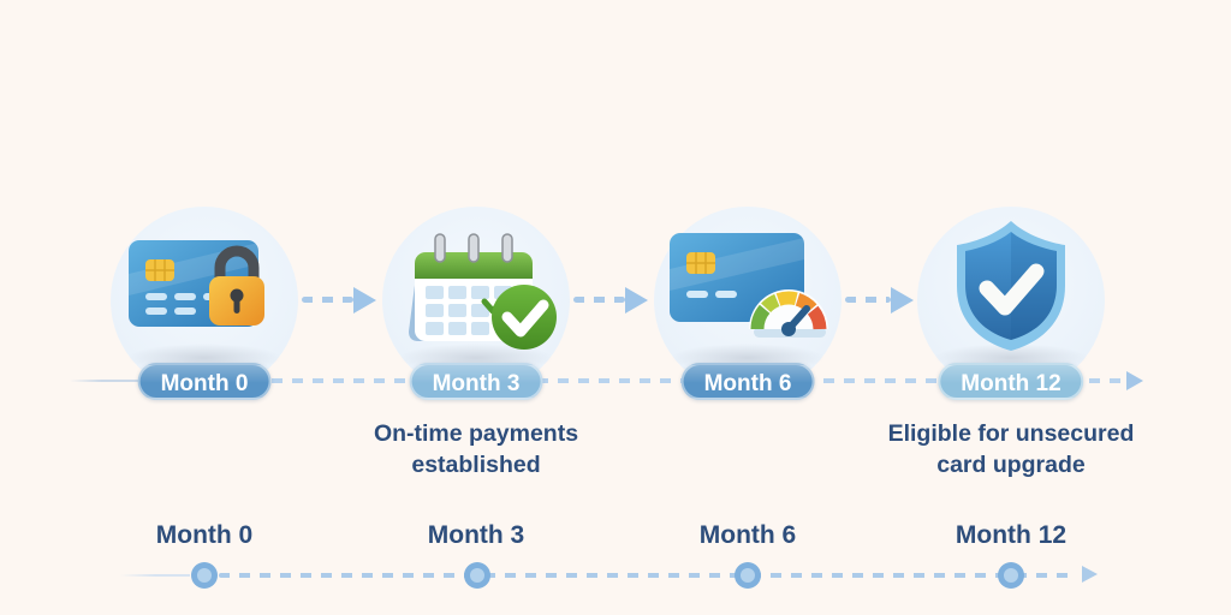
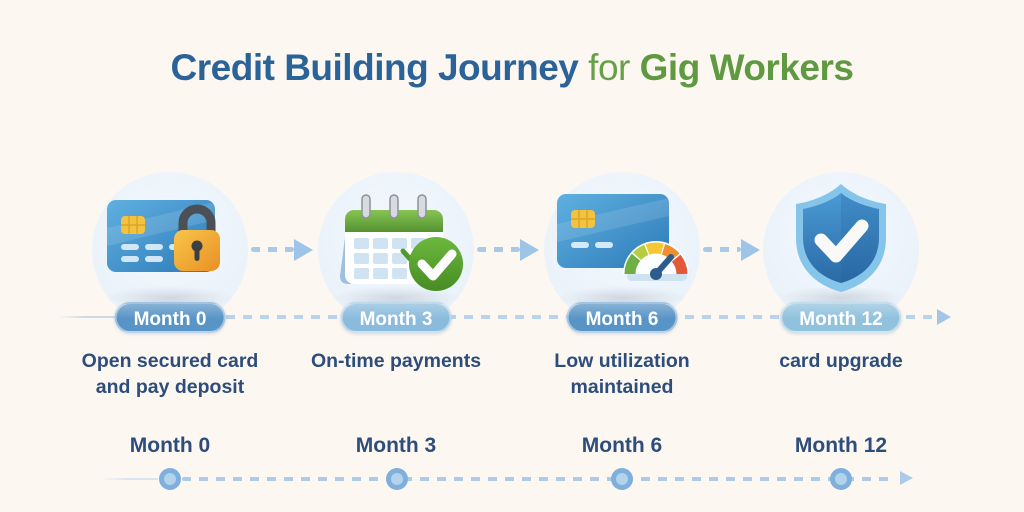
+ Credit Building Journey for Gig Workers
  Month 0
+ Open secured card
+ and pay deposit
  Month 0
  Month 3
  On-time payments
- established
  Month 3
  Month 6
+ Low utilization
+ maintained
  Month 6
  Month 12
- Eligible for unsecured
  card upgrade
  Month 12
